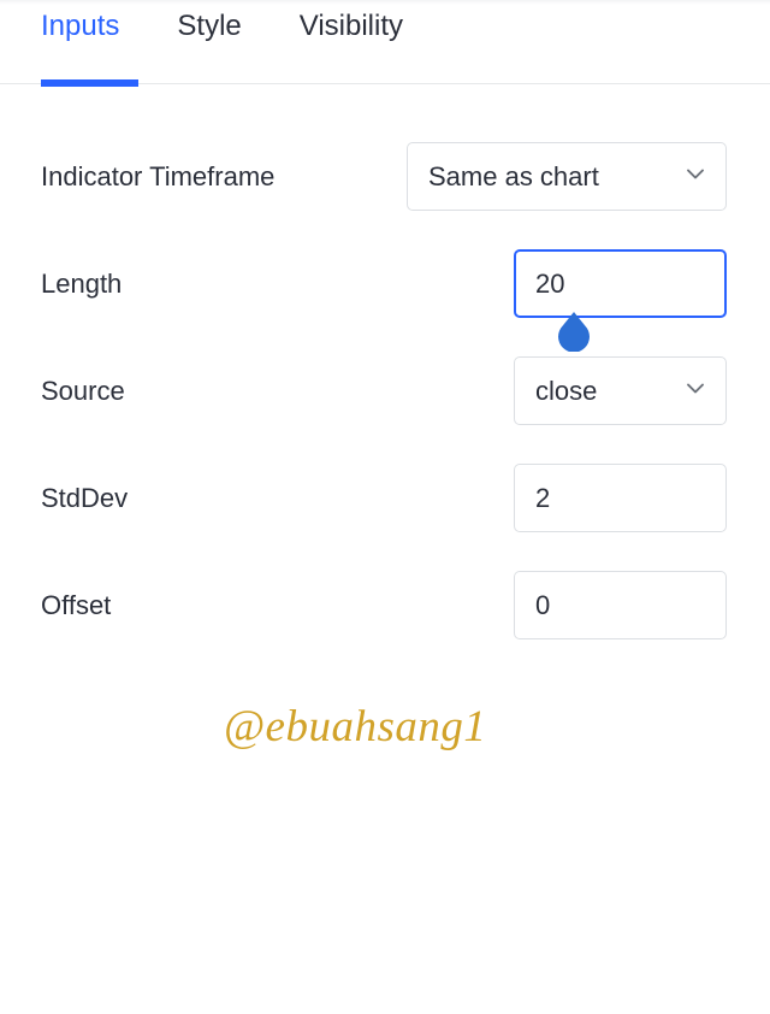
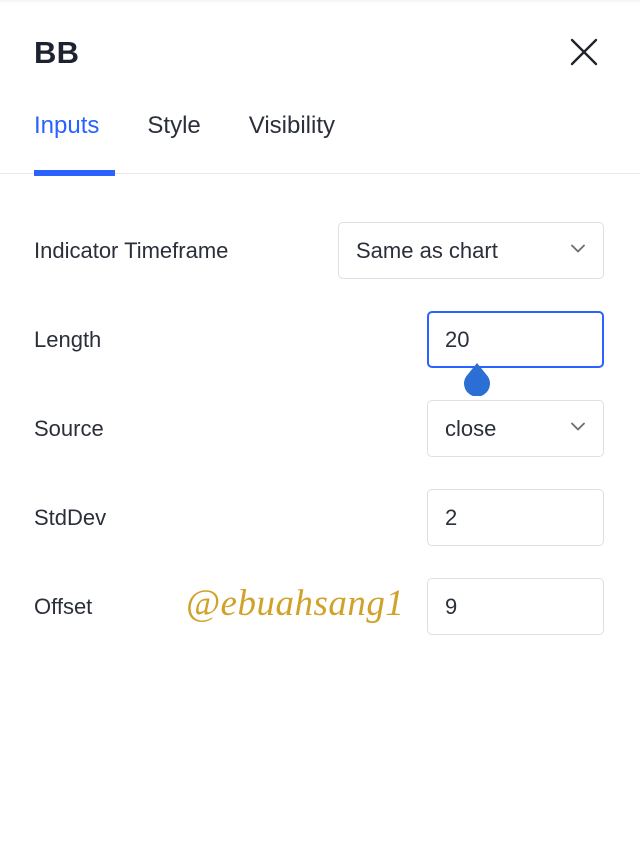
+ BB
  Inputs
  Style
  Visibility
  Indicator Timeframe
  Same as chart
  Length
  20
  Source
  close
  StdDev
  2
  Offset
- 0
+ 9
  @ebuahsang1
